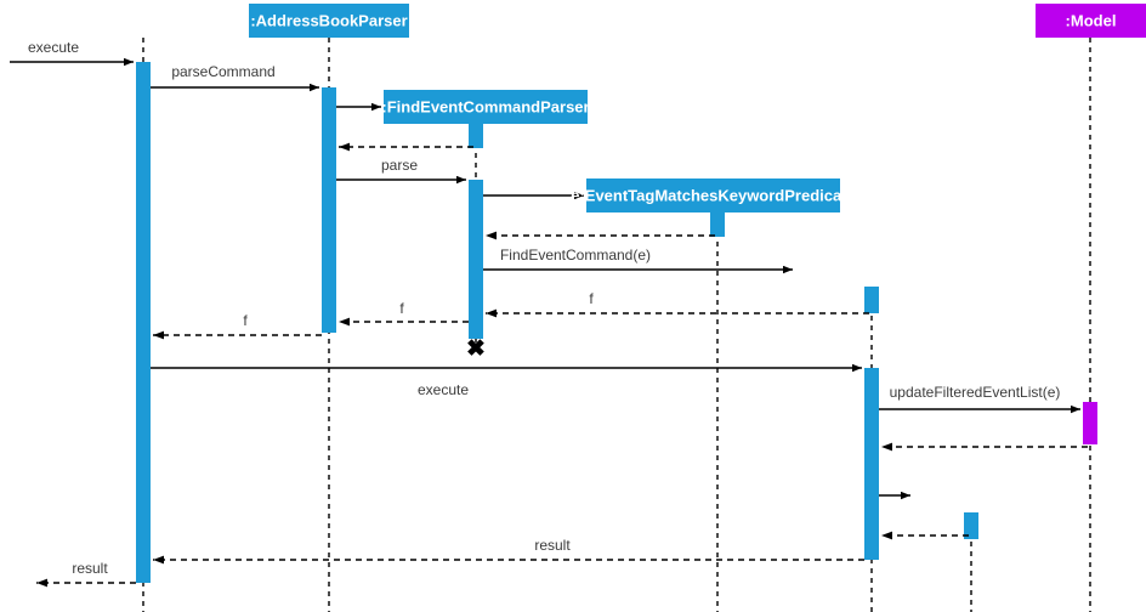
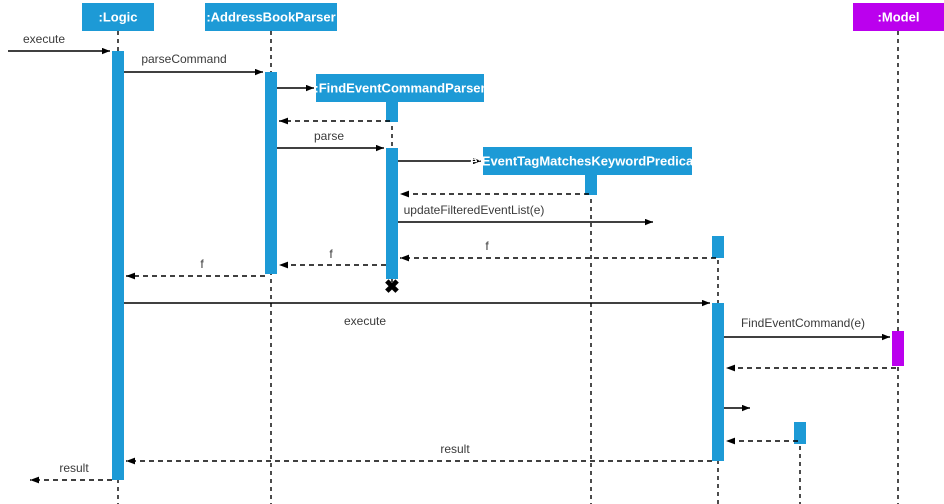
  execute
  parseCommand
  parse
- FindEventCommand(e)
+ updateFilteredEventList(e)
  f
  f
  f
  execute
- updateFilteredEventList(e)
+ FindEventCommand(e)
  result
  result
+ :Logic
  :AddressBookParser
  :FindEventCommandParser
  e:EventTagMatchesKeywordPredicate
  :Model
  ✖
